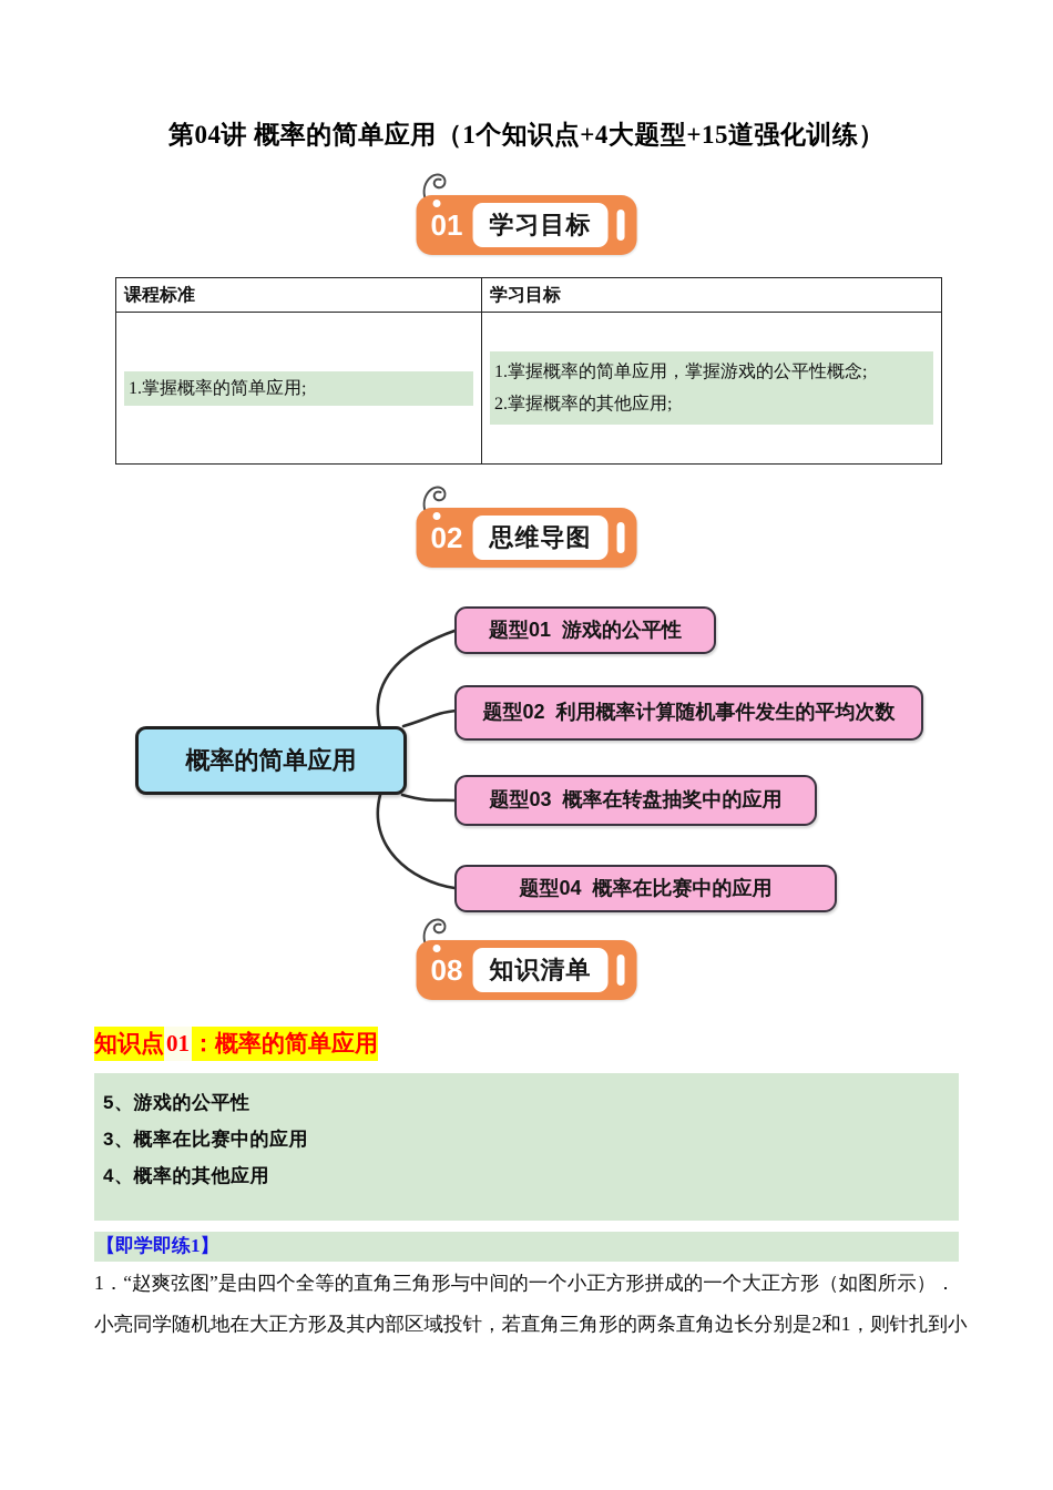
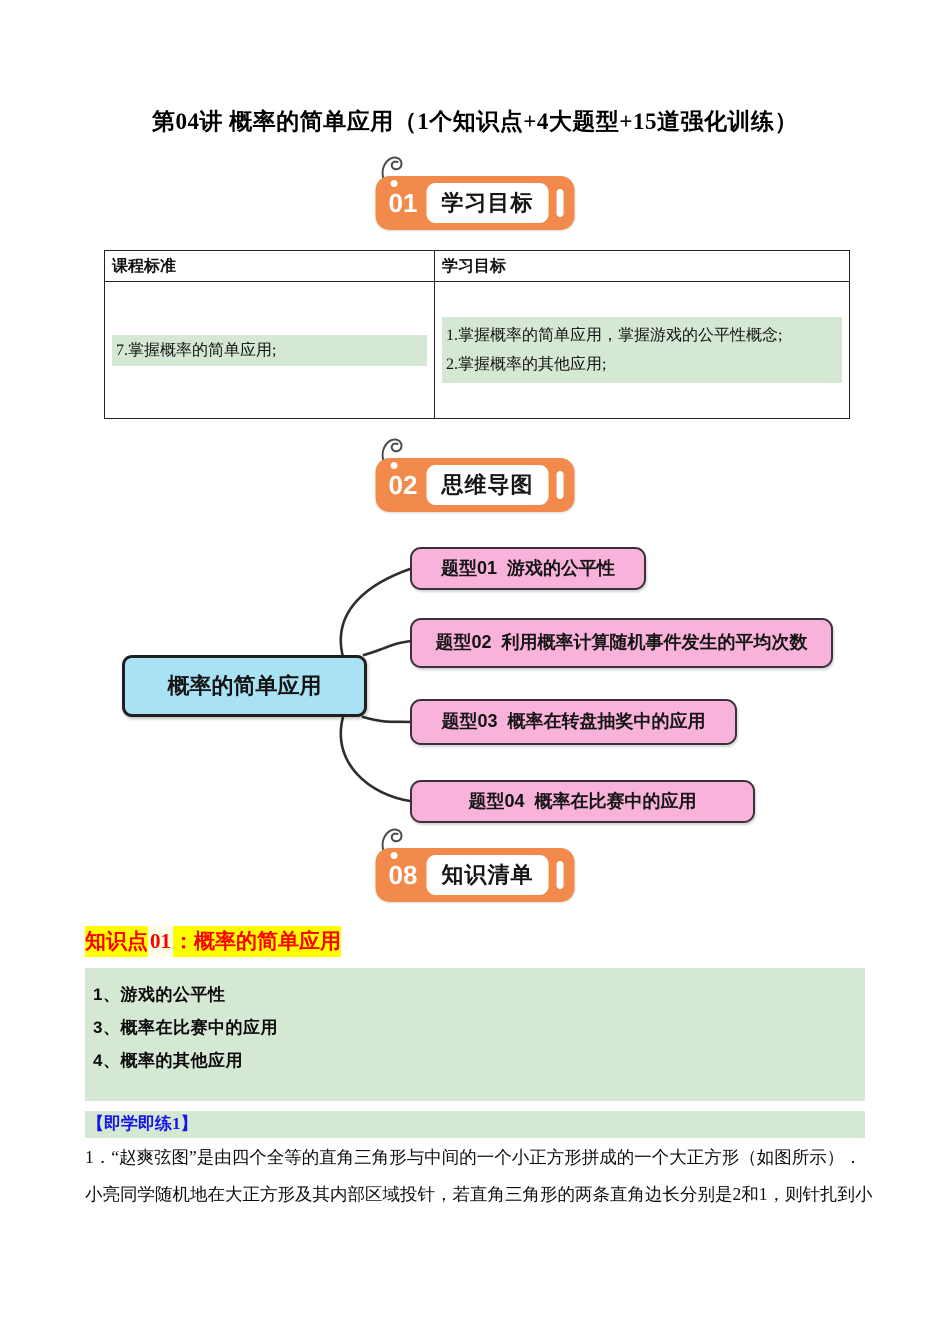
  第04讲 概率的简单应用（1个知识点+4大题型+15道强化训练）
  01
  学习目标
  课程标准	学习目标
- 1.掌握概率的简单应用;	1.掌握概率的简单应用，掌握游戏的公平性概念; 2.掌握概率的其他应用;
+ 7.掌握概率的简单应用;	1.掌握概率的简单应用，掌握游戏的公平性概念; 2.掌握概率的其他应用;
  02
  思维导图
  概率的简单应用
  题型01 游戏的公平性
  题型02 利用概率计算随机事件发生的平均次数
  题型03 概率在转盘抽奖中的应用
  题型04 概率在比赛中的应用
  08
  知识清单
  知识点01：概率的简单应用
- 5、游戏的公平性
+ 1、游戏的公平性
  3、概率在比赛中的应用
  4、概率的其他应用
  【即学即练1】
  1．“赵爽弦图”是由四个全等的直角三角形与中间的一个小正方形拼成的一个大正方形（如图所示）．
  小亮同学随机地在大正方形及其内部区域投针，若直角三角形的两条直角边长分别是2和1，则针扎到小
